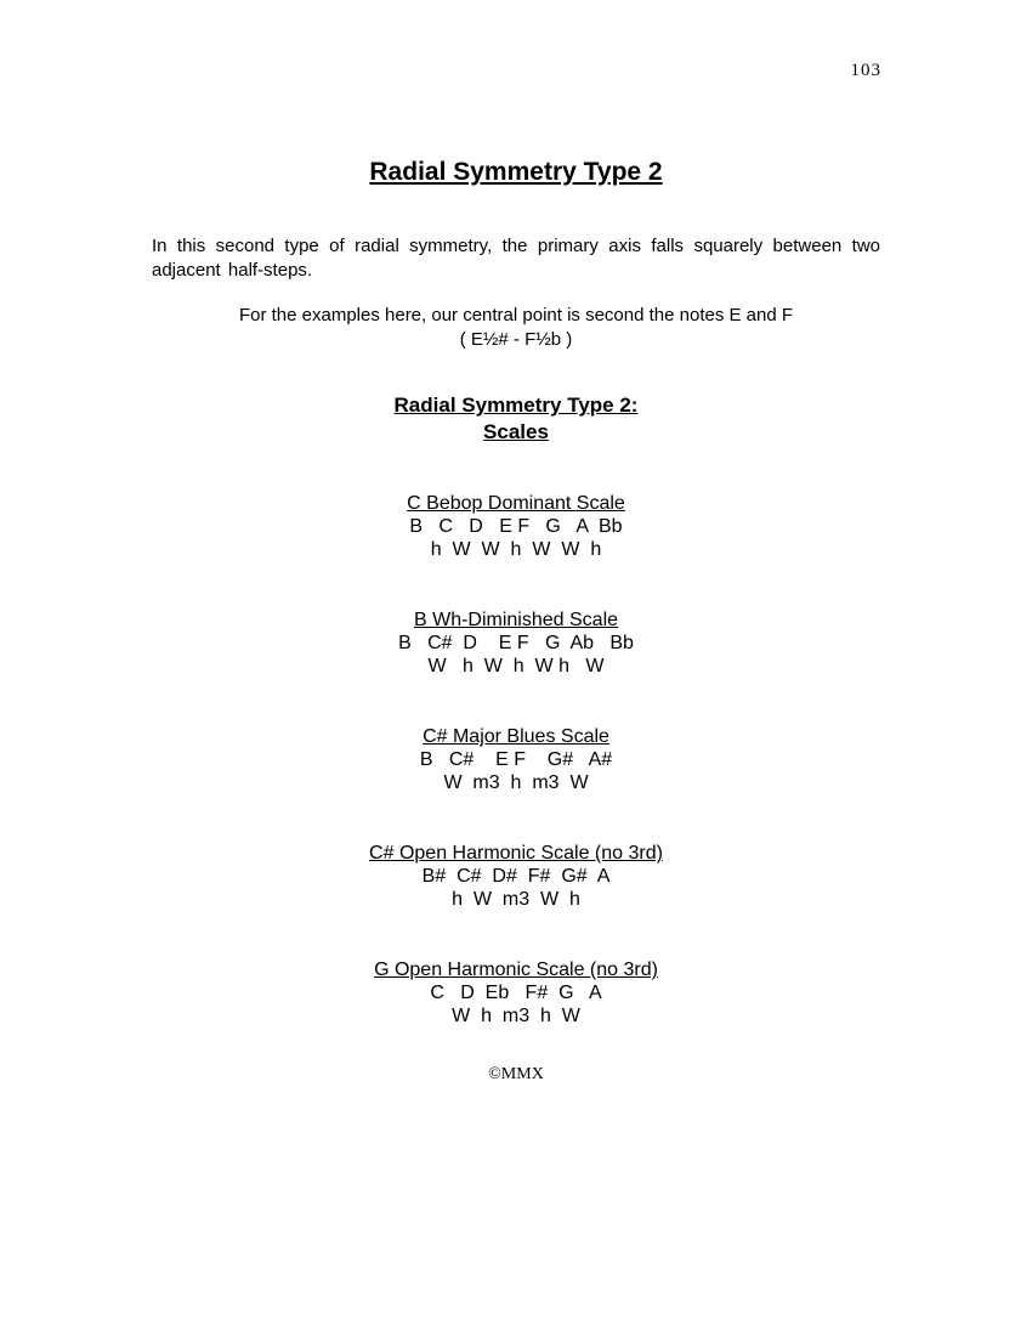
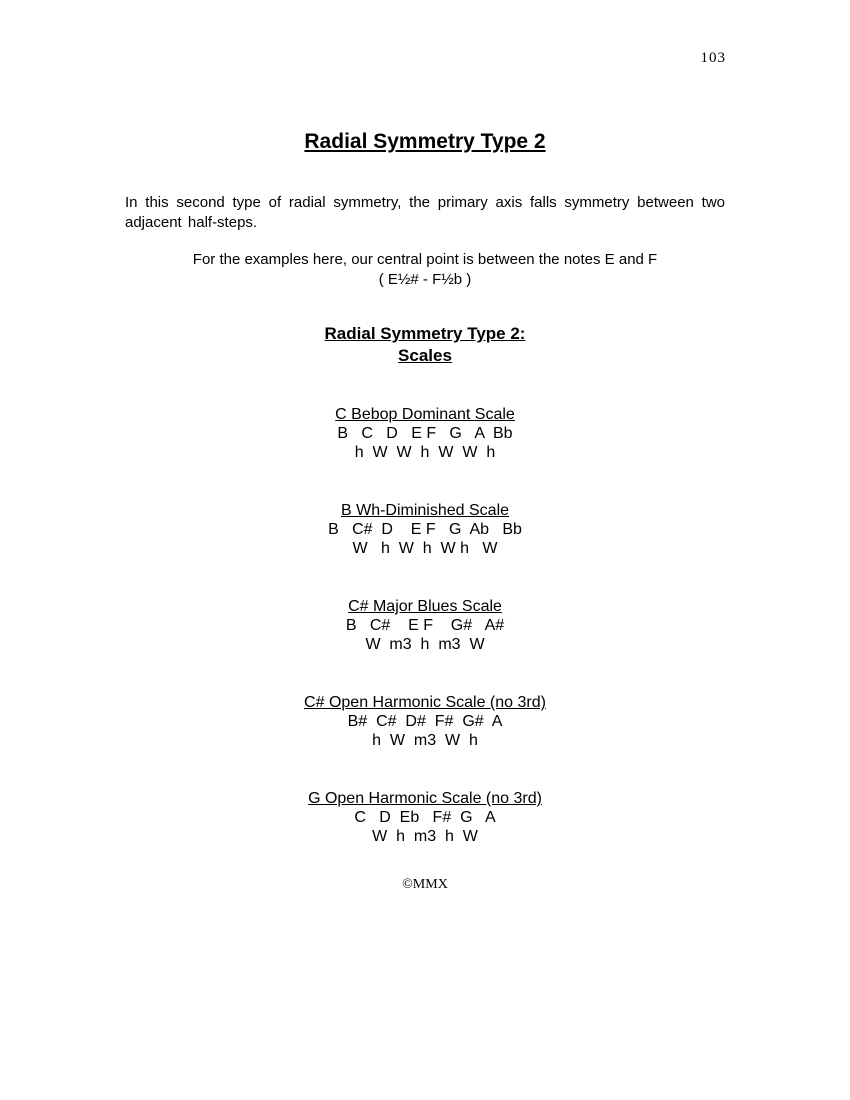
  103
  Radial Symmetry Type 2
- In this second type of radial symmetry, the primary axis falls squarely between two adjacent half-steps.
+ In this second type of radial symmetry, the primary axis falls symmetry between two adjacent half-steps.
- For the examples here, our central point is second the notes E and F
+ For the examples here, our central point is between the notes E and F
  ( E½# - F½b )
  Radial Symmetry Type 2:
  Scales
  C Bebop Dominant Scale
  B C D E F G A Bb
  h W W h W W h
  B Wh-Diminished Scale
  B C# D E F G Ab Bb
  W h W h W h W
  C# Major Blues Scale
  B C# E F G# A#
  W m3 h m3 W
  C# Open Harmonic Scale (no 3rd)
  B# C# D# F# G# A
  h W m3 W h
  G Open Harmonic Scale (no 3rd)
  C D Eb F# G A
  W h m3 h W
  ©MMX
